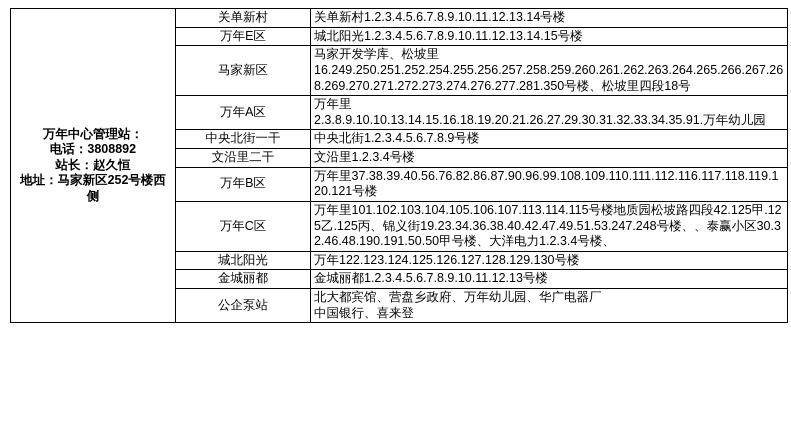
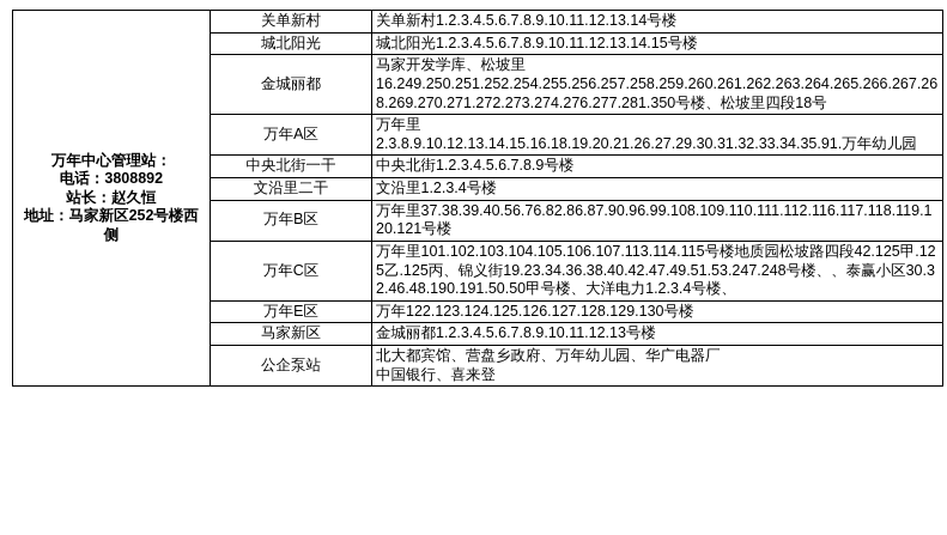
  万年中心管理站： 电话：3808892 站长：赵久恒 地址：马家新区252号楼西侧	关单新村	关单新村1.2.3.4.5.6.7.8.9.10.11.12.13.14号楼
- 万年E区	城北阳光1.2.3.4.5.6.7.8.9.10.11.12.13.14.15号楼
+ 城北阳光	城北阳光1.2.3.4.5.6.7.8.9.10.11.12.13.14.15号楼
- 马家新区	马家开发学库、松坡里 16.249.250.251.252.254.255.256.257.258.259.260.261.262.263.264.265.266.267.268.269.270.271.272.273.274.276.277.281.350号楼、松坡里四段18号
+ 金城丽都	马家开发学库、松坡里 16.249.250.251.252.254.255.256.257.258.259.260.261.262.263.264.265.266.267.268.269.270.271.272.273.274.276.277.281.350号楼、松坡里四段18号
- 万年A区	万年里 2.3.8.9.10.10.13.14.15.16.18.19.20.21.26.27.29.30.31.32.33.34.35.91.万年幼儿园
+ 万年A区	万年里 2.3.8.9.10.12.13.14.15.16.18.19.20.21.26.27.29.30.31.32.33.34.35.91.万年幼儿园
  中央北街一干	中央北街1.2.3.4.5.6.7.8.9号楼
  文沿里二干	文沿里1.2.3.4号楼
  万年B区	万年里37.38.39.40.56.76.82.86.87.90.96.99.108.109.110.111.112.116.117.118.119.120.121号楼
  万年C区	万年里101.102.103.104.105.106.107.113.114.115号楼地质园松坡路四段42.125甲.125乙.125丙、锦义街19.23.34.36.38.40.42.47.49.51.53.247.248号楼、、泰赢小区30.32.46.48.190.191.50.50甲号楼、大洋电力1.2.3.4号楼、
- 城北阳光	万年122.123.124.125.126.127.128.129.130号楼
+ 万年E区	万年122.123.124.125.126.127.128.129.130号楼
- 金城丽都	金城丽都1.2.3.4.5.6.7.8.9.10.11.12.13号楼
+ 马家新区	金城丽都1.2.3.4.5.6.7.8.9.10.11.12.13号楼
  公企泵站	北大都宾馆、营盘乡政府、万年幼儿园、华广电器厂 中国银行、喜来登
